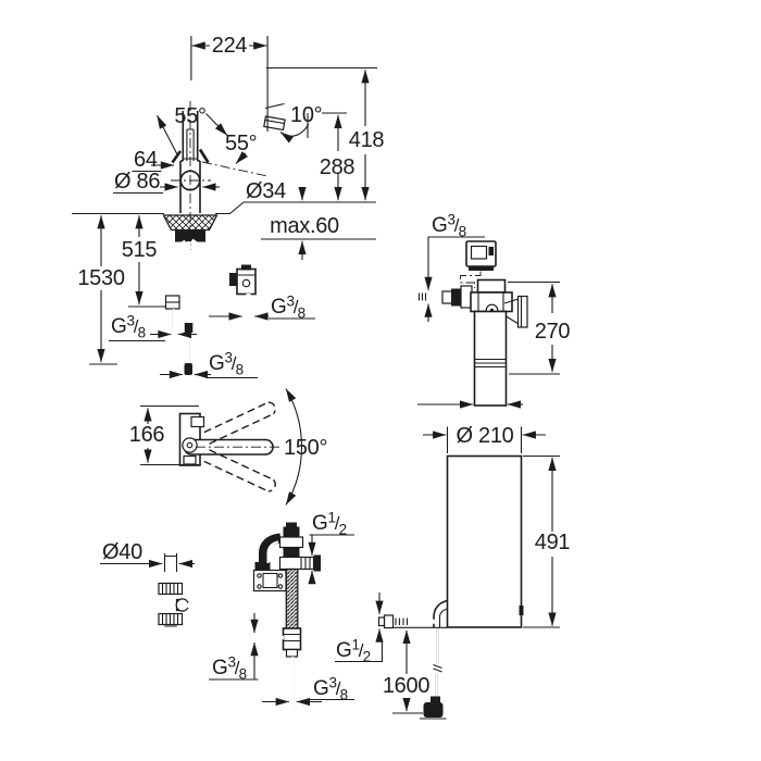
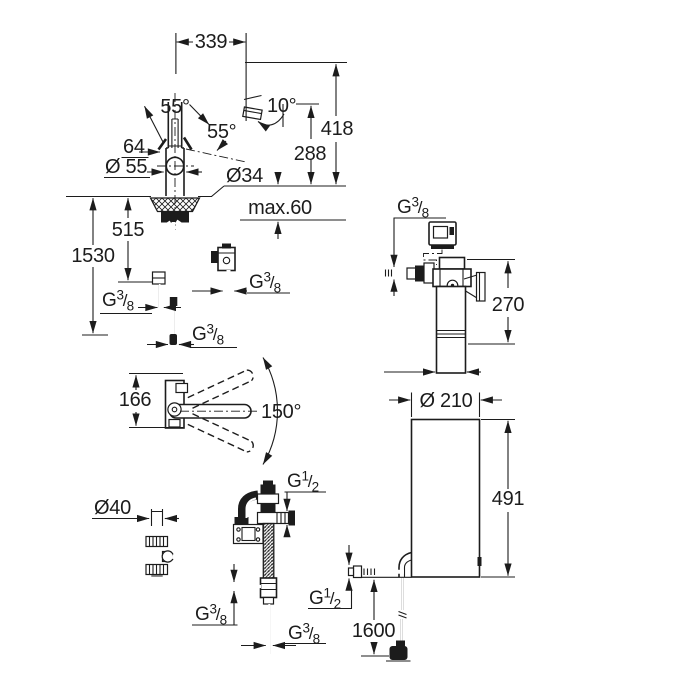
- 224
+ 339
  418
  288
  10°
  max.60
  Ø34
  515
  1530
  55°
  55°
  64
- Ø 86
+ Ø 55
  G3/8
  G3/8
  G3/8
  G3/8
  270
  150°
  166
  Ø40
  G1/2
  G3/8
  G3/8
  Ø 210
  491
  G1/2
  1600
